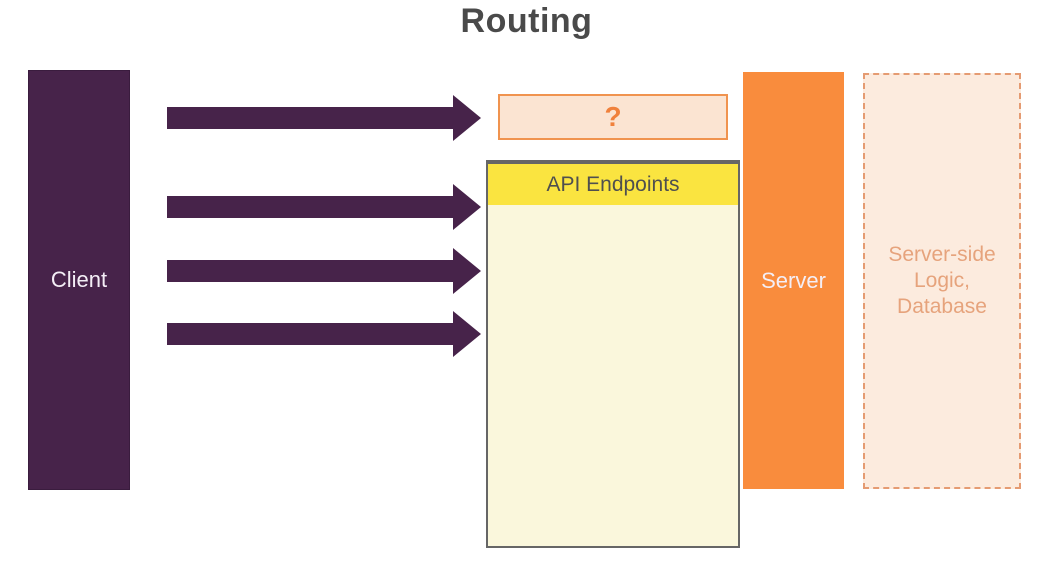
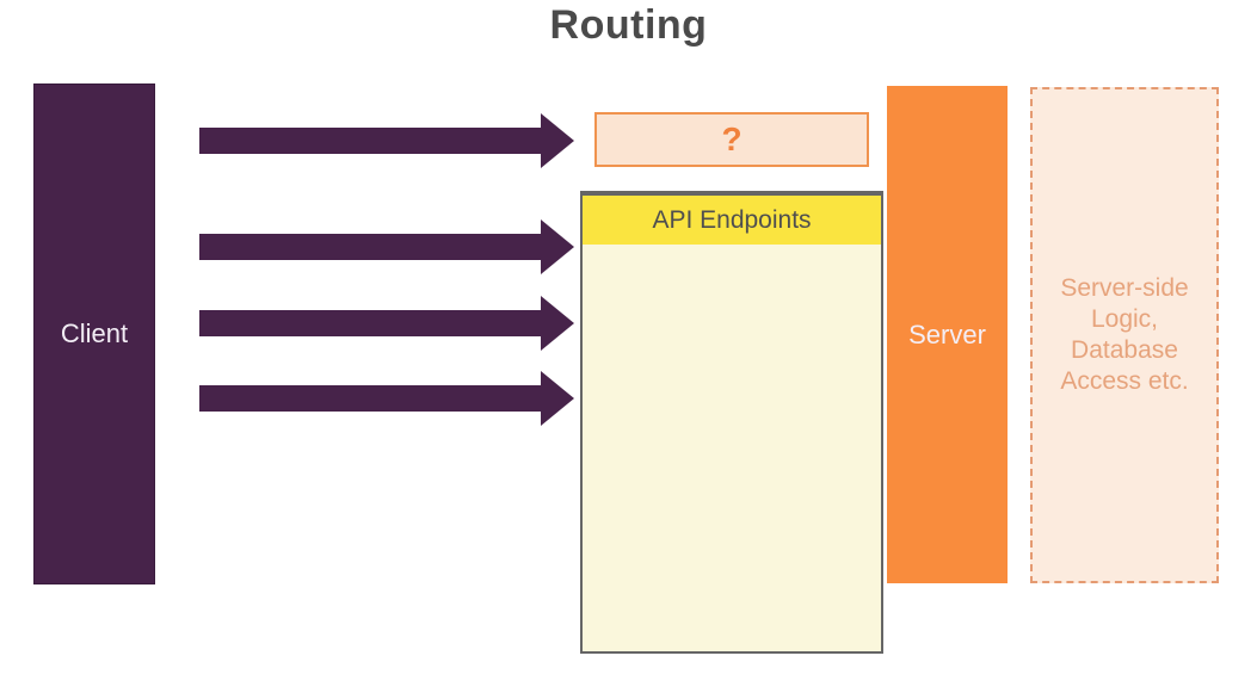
  Routing
  Client
  ?
  API Endpoints
  Server
  Server-side
  Logic,
  Database
+ Access etc.
